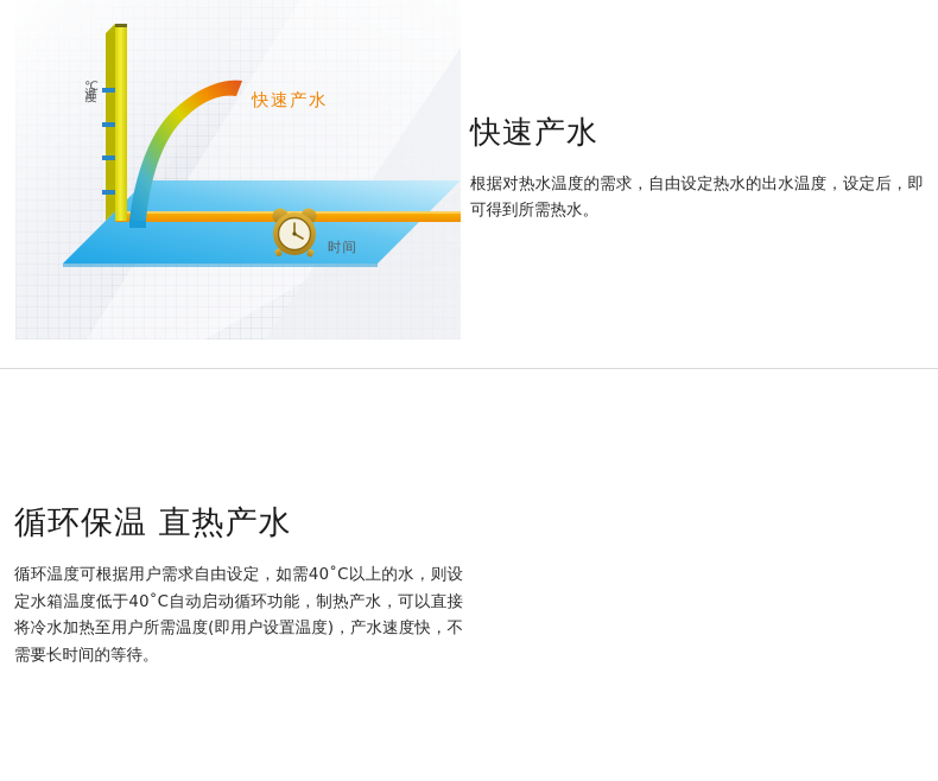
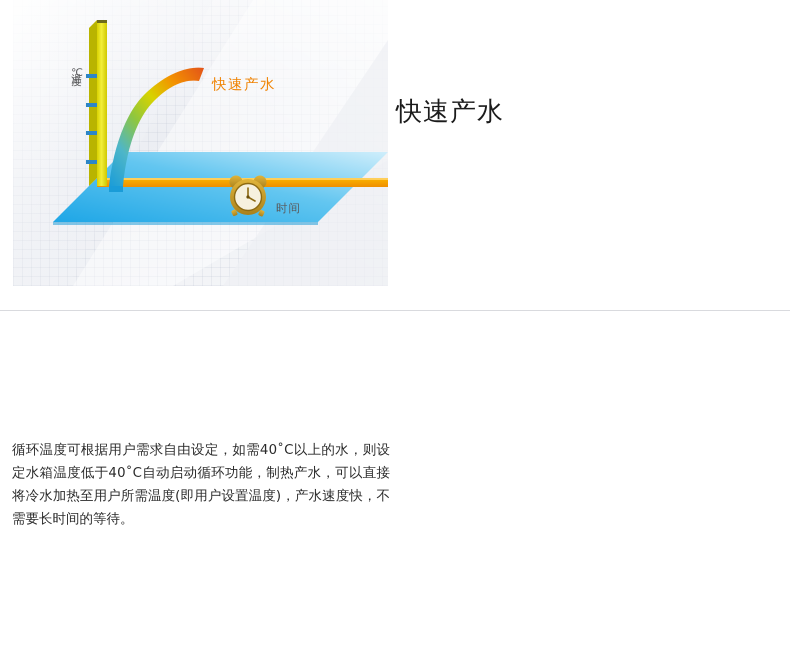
  快速产水
  时间
  快速产水
- 根据对热水温度的需求，自由设定热水的出水温度，设定后，即可得到所需热水。
- 循环保温 直热产水
  循环温度可根据用户需求自由设定，如需40˚C以上的水，则设定水箱温度低于40˚C自动启动循环功能，制热产水，可以直接将冷水加热至用户所需温度(即用户设置温度)，产水速度快，不需要长时间的等待。
